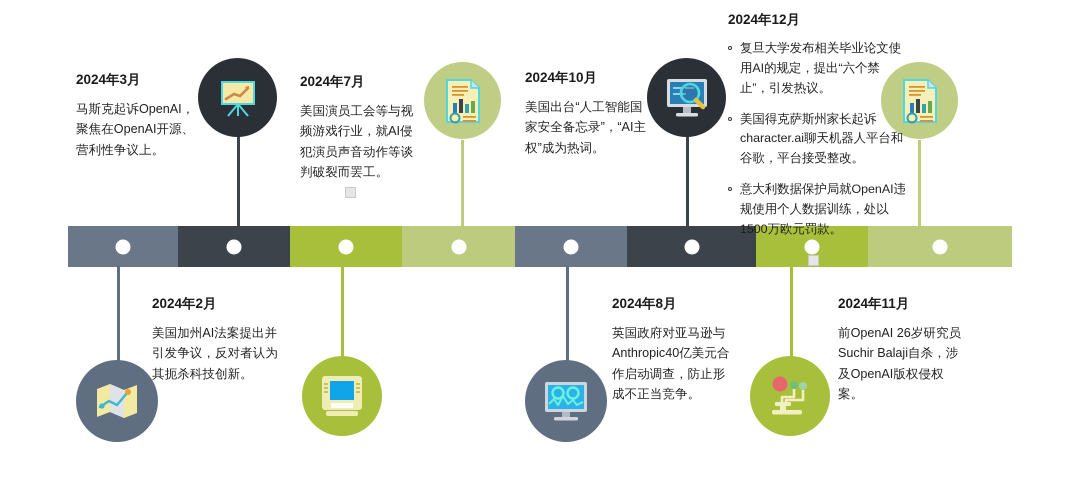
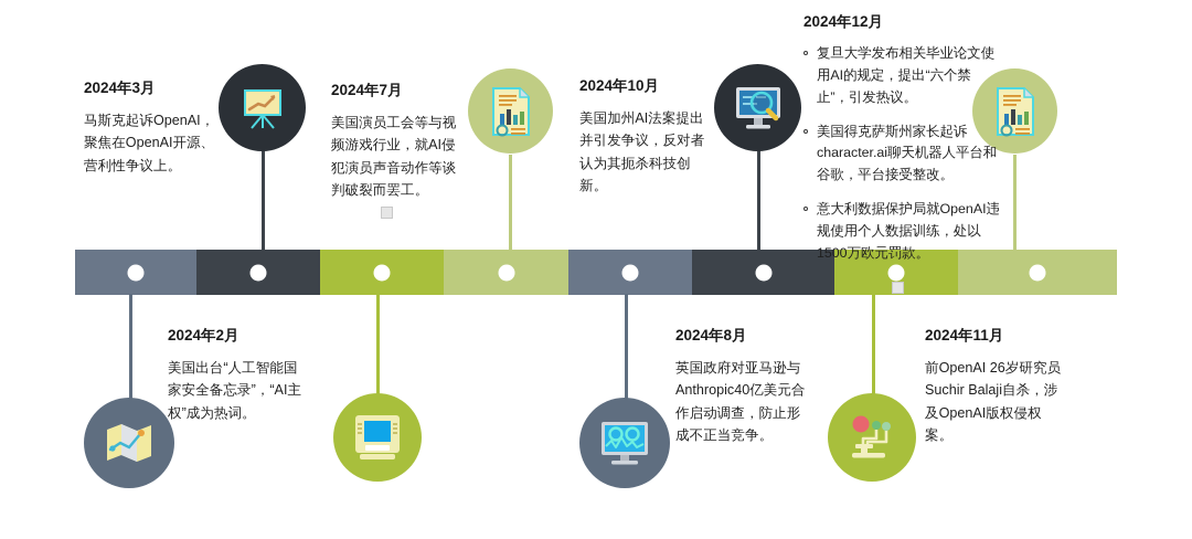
  2024年3月
  马斯克起诉OpenAI，聚焦在OpenAI开源、营利性争议上。
  2024年7月
  美国演员工会等与视频游戏行业，就AI侵犯演员声音动作等谈判破裂而罢工。
  2024年10月
- 美国出台“人工智能国家安全备忘录”，“AI主权”成为热词。
+ 美国加州AI法案提出并引发争议，反对者认为其扼杀科技创新。
  2024年12月
  复旦大学发布相关毕业论文使用AI的规定，提出“六个禁止”，引发热议。
  美国得克萨斯州家长起诉character.ai聊天机器人平台和谷歌，平台接受整改。
  意大利数据保护局就OpenAI违规使用个人数据训练，处以1500万欧元罚款。
  2024年2月
- 美国加州AI法案提出并引发争议，反对者认为其扼杀科技创新。
+ 美国出台“人工智能国家安全备忘录”，“AI主权”成为热词。
  2024年8月
  英国政府对亚马逊与Anthropic40亿美元合作启动调查，防止形成不正当竞争。
  2024年11月
  前OpenAI 26岁研究员Suchir Balaji自杀，涉及OpenAI版权侵权案。
